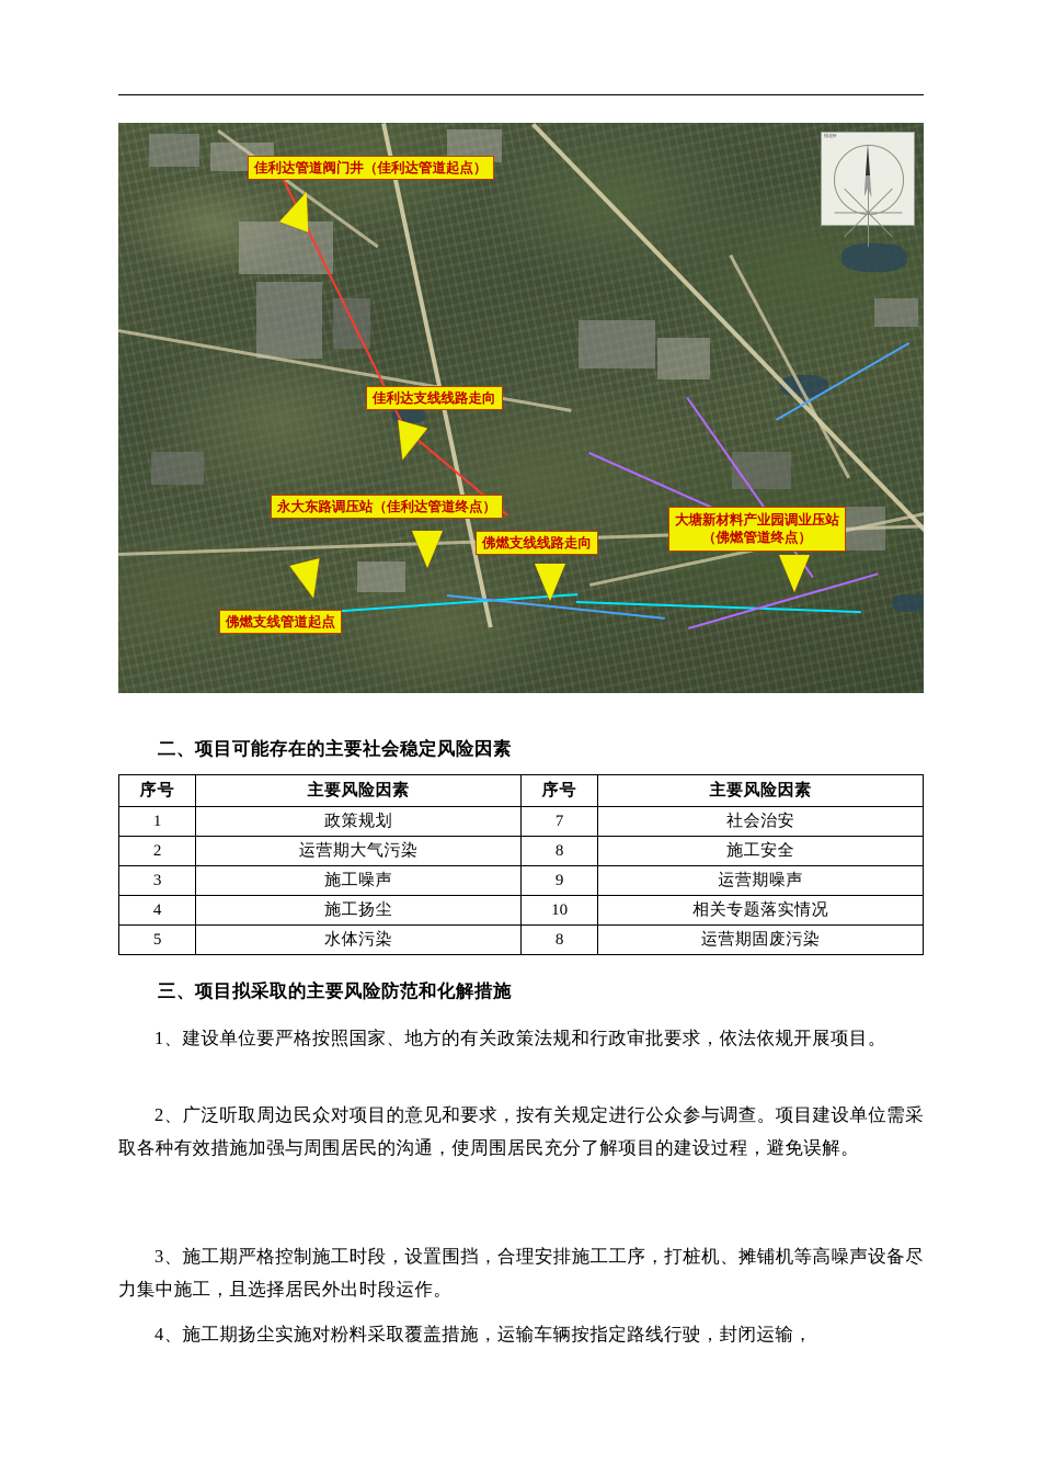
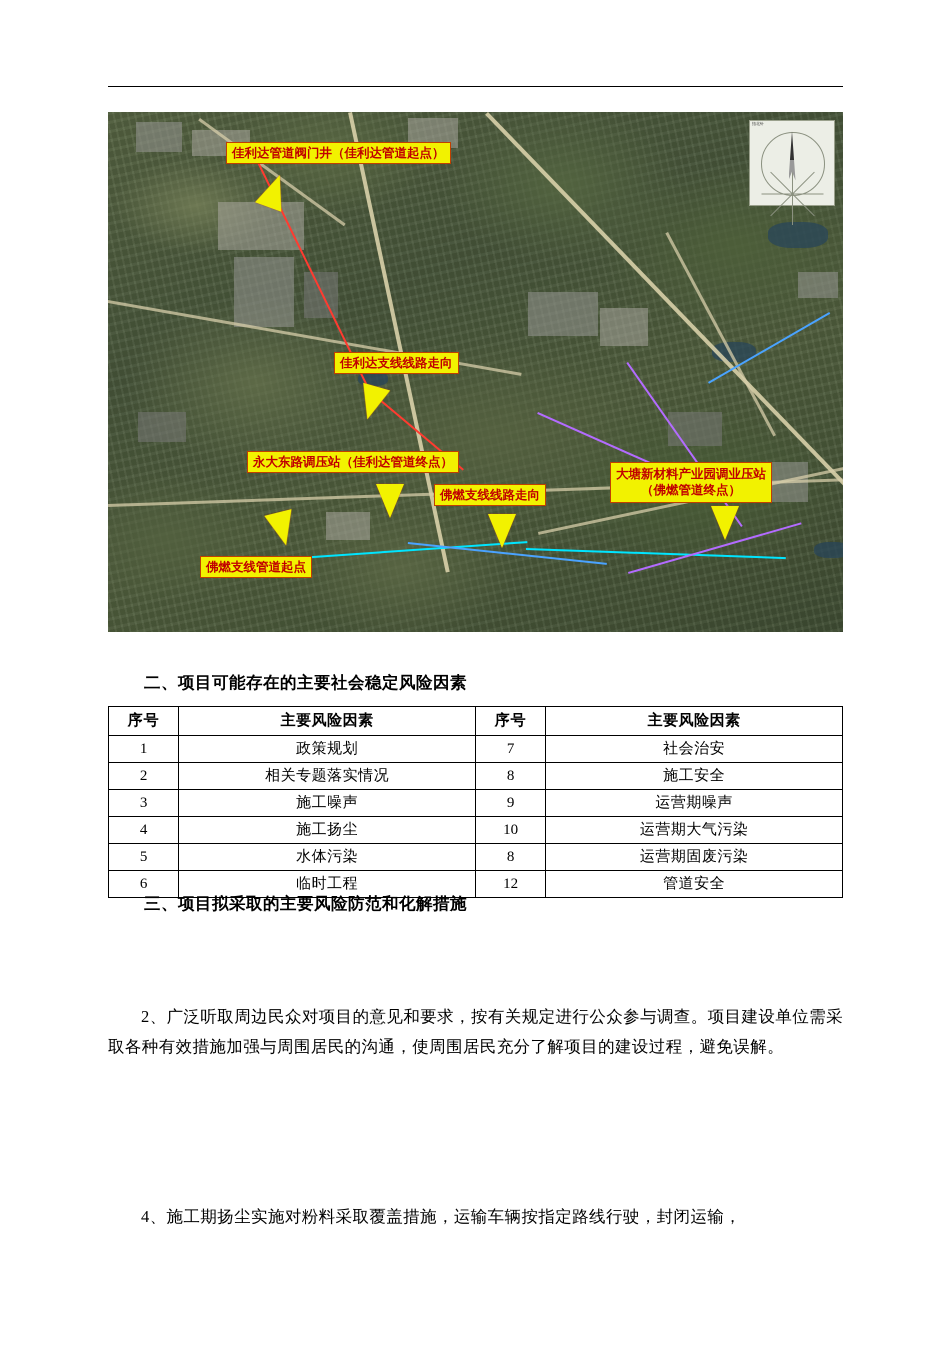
  佳利达管道阀门井（佳利达管道起点）
  佳利达支线线路走向
  永大东路调压站（佳利达管道终点）
  大塘新材料产业园调业压站
  （佛燃管道终点）
  佛燃支线线路走向
  佛燃支线管道起点
  二、项目可能存在的主要社会稳定风险因素
  序号	主要风险因素	序号	主要风险因素
  1	政策规划	7	社会治安
- 2	运营期大气污染	8	施工安全
+ 2	相关专题落实情况	8	施工安全
  3	施工噪声	9	运营期噪声
- 4	施工扬尘	10	相关专题落实情况
+ 4	施工扬尘	10	运营期大气污染
  5	水体污染	8	运营期固废污染
+ 6	临时工程	12	管道安全
  三、项目拟采取的主要风险防范和化解措施
- 1、建设单位要严格按照国家、地方的有关政策法规和行政审批要求，依法依规开展项目。
  2、广泛听取周边民众对项目的意见和要求，按有关规定进行公众参与调查。项目建设单位需采取各种有效措施加强与周围居民的沟通，使周围居民充分了解项目的建设过程，避免误解。
- 3、施工期严格控制施工时段，设置围挡，合理安排施工工序，打桩机、摊铺机等高噪声设备尽力集中施工，且选择居民外出时段运作。
  4、施工期扬尘实施对粉料采取覆盖措施，运输车辆按指定路线行驶，封闭运输，
